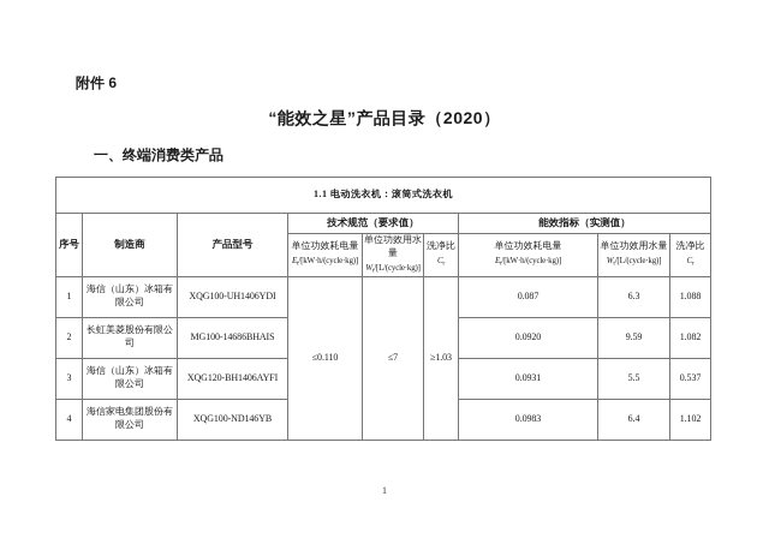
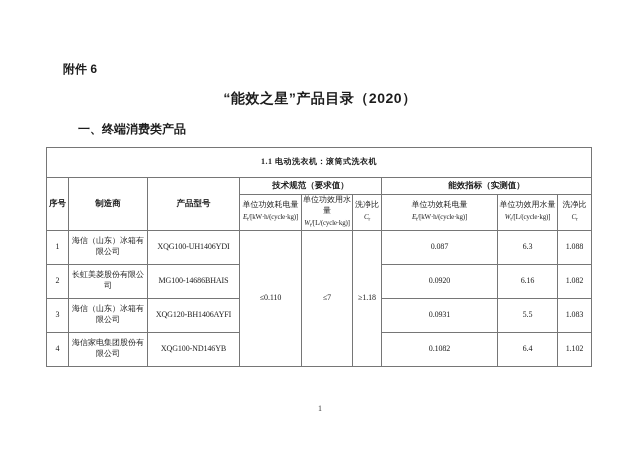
  附件 6
  “能效之星”产品目录（2020）
  一、终端消费类产品
  1.1 电动洗衣机：滚筒式洗衣机
  序号	制造商	产品型号	技术规范（要求值）	能效指标（实测值）
  单位功效耗电量 E /[kW·h/(cycle·kg)]	单位功效用水量 W /[L/(cycle·kg)]	洗净比 C	单位功效耗电量 E /[kW·h/(cycle·kg)]	单位功效用水量 W /[L/(cycle·kg)]	洗净比 C
- 1	海信（山东）冰箱有限公司	XQG100-UH1406YDI	≤0.110	≤7	≥1.03	0.087	6.3	1.088
+ 1	海信（山东）冰箱有限公司	XQG100-UH1406YDI	≤0.110	≤7	≥1.18	0.087	6.3	1.088
- 2	长虹美菱股份有限公司	MG100-14686BHAIS	0.0920	9.59	1.082
+ 2	长虹美菱股份有限公司	MG100-14686BHAIS	0.0920	6.16	1.082
- 3	海信（山东）冰箱有限公司	XQG120-BH1406AYFI	0.0931	5.5	0.537
+ 3	海信（山东）冰箱有限公司	XQG120-BH1406AYFI	0.0931	5.5	1.083
- 4	海信家电集团股份有限公司	XQG100-ND146YB	0.0983	6.4	1.102
+ 4	海信家电集团股份有限公司	XQG100-ND146YB	0.1082	6.4	1.102
  1
